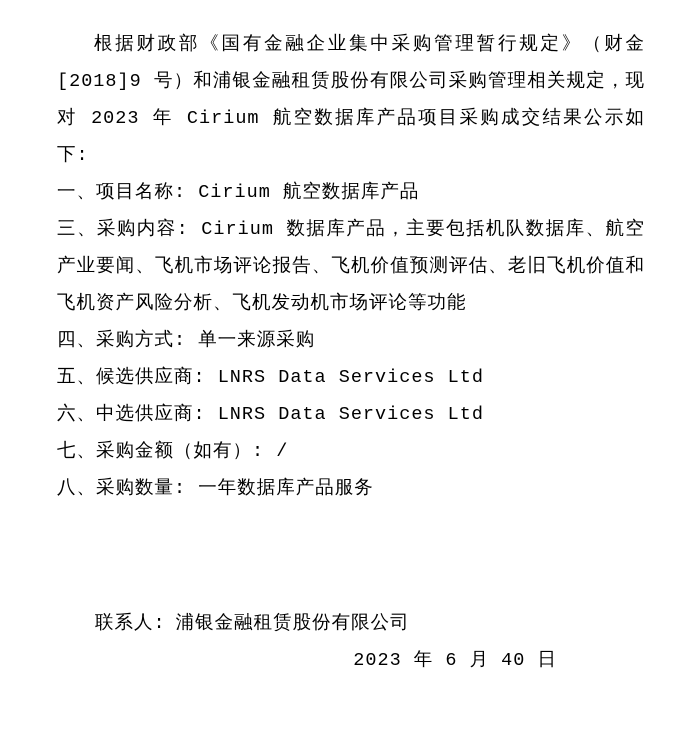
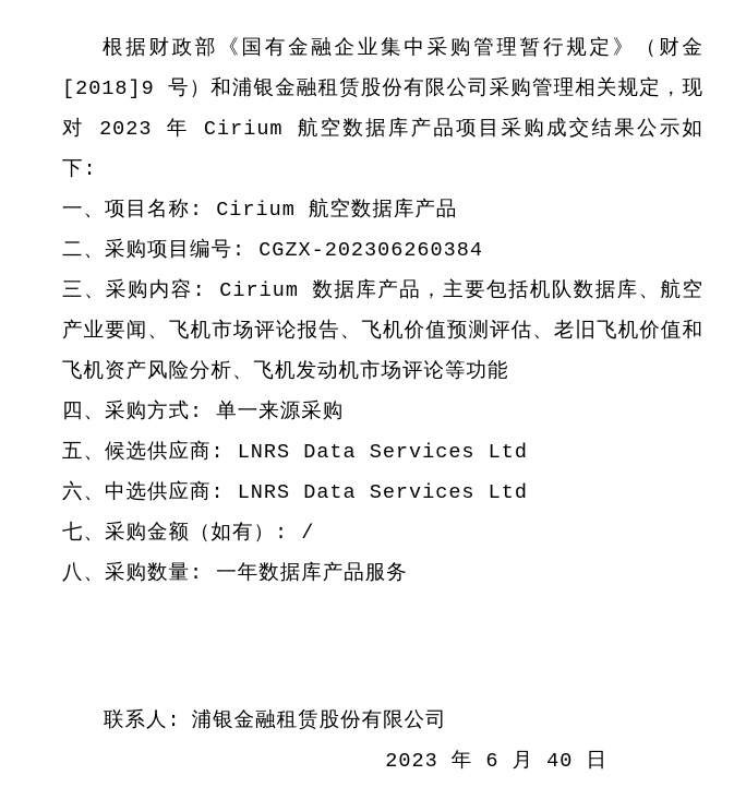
  根据财政部《国有金融企业集中采购管理暂行规定》（财金[2018]9 号）和浦银金融租赁股份有限公司采购管理相关规定，现对 2023 年 Cirium 航空数据库产品项目采购成交结果公示如下:
  一、项目名称: Cirium 航空数据库产品
+ 二、采购项目编号: CGZX-202306260384
  三、采购内容: Cirium 数据库产品，主要包括机队数据库、航空产业要闻、飞机市场评论报告、飞机价值预测评估、老旧飞机价值和飞机资产风险分析、飞机发动机市场评论等功能
  四、采购方式: 单一来源采购
  五、候选供应商: LNRS Data Services Ltd
  六、中选供应商: LNRS Data Services Ltd
  七、采购金额（如有）: /
  八、采购数量: 一年数据库产品服务
  联系人: 浦银金融租赁股份有限公司
  2023 年 6 月 40 日
